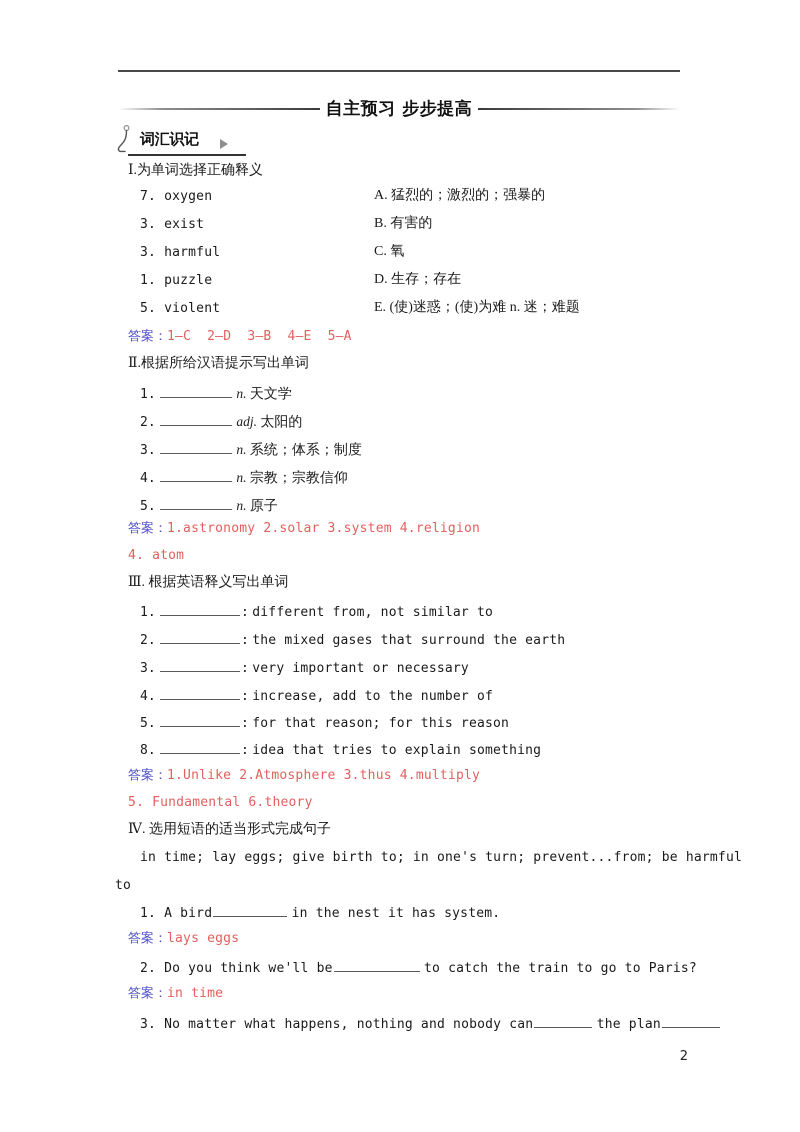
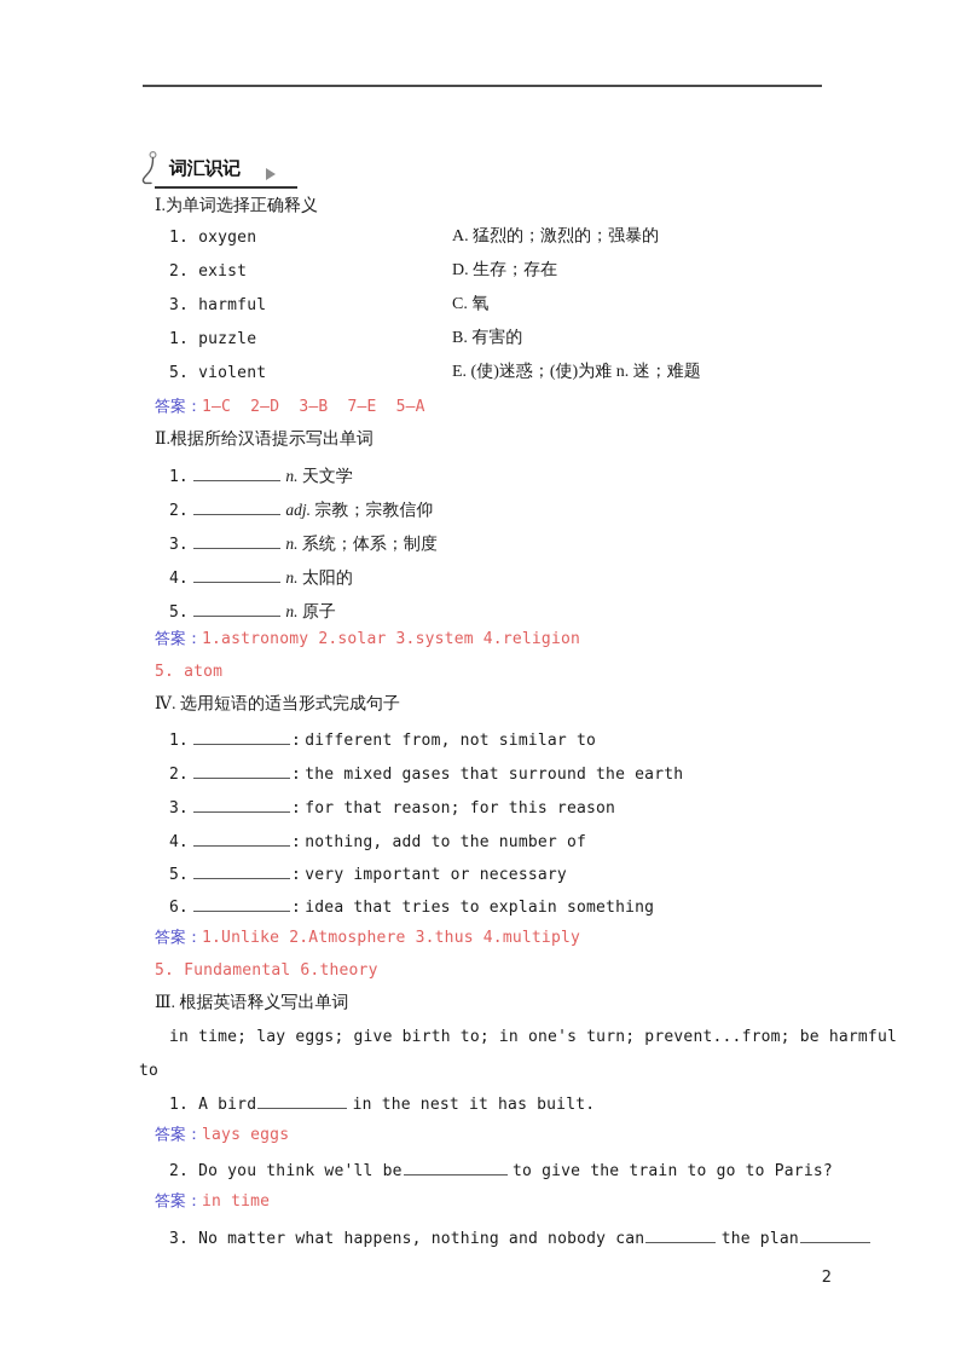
- 自主预习 步步提高
  词汇识记
  Ⅰ.为单词选择正确释义
- 7. oxygen
+ 1. oxygen
- 3. exist
+ 2. exist
  3. harmful
  1. puzzle
  5. violent
  A. 猛烈的；激烈的；强暴的
- B. 有害的
+ D. 生存；存在
  C. 氧
- D. 生存；存在
+ B. 有害的
  E. (使)迷惑；(使)为难 n. 迷；难题
- 答案：1—C 2—D 3—B 4—E 5—A
+ 答案：1—C 2—D 3—B 7—E 5—A
  Ⅱ.根据所给汉语提示写出单词
  1. n. 天文学
- 2. adj. 太阳的
+ 2. adj. 宗教；宗教信仰
  3. n. 系统；体系；制度
- 4. n. 宗教；宗教信仰
+ 4. n. 太阳的
  5. n. 原子
  答案：1.astronomy 2.solar 3.system 4.religion
- 4. atom
+ 5. atom
- Ⅲ. 根据英语释义写出单词
+ Ⅳ. 选用短语的适当形式完成句子
  1. : different from, not similar to
  2. : the mixed gases that surround the earth
- 3. : very important or necessary
+ 3. : for that reason; for this reason
- 4. : increase, add to the number of
+ 4. : nothing, add to the number of
- 5. : for that reason; for this reason
+ 5. : very important or necessary
- 8. : idea that tries to explain something
+ 6. : idea that tries to explain something
  答案：1.Unlike 2.Atmosphere 3.thus 4.multiply
  5. Fundamental 6.theory
- Ⅳ. 选用短语的适当形式完成句子
+ Ⅲ. 根据英语释义写出单词
  in time; lay eggs; give birth to; in one's turn; prevent...from; be harmful
  to
- 1. A bird in the nest it has system.
+ 1. A bird in the nest it has built.
  答案：lays eggs
- 2. Do you think we'll be to catch the train to go to Paris?
+ 2. Do you think we'll be to give the train to go to Paris?
  答案：in time
  3. No matter what happens, nothing and nobody can the plan
  2
